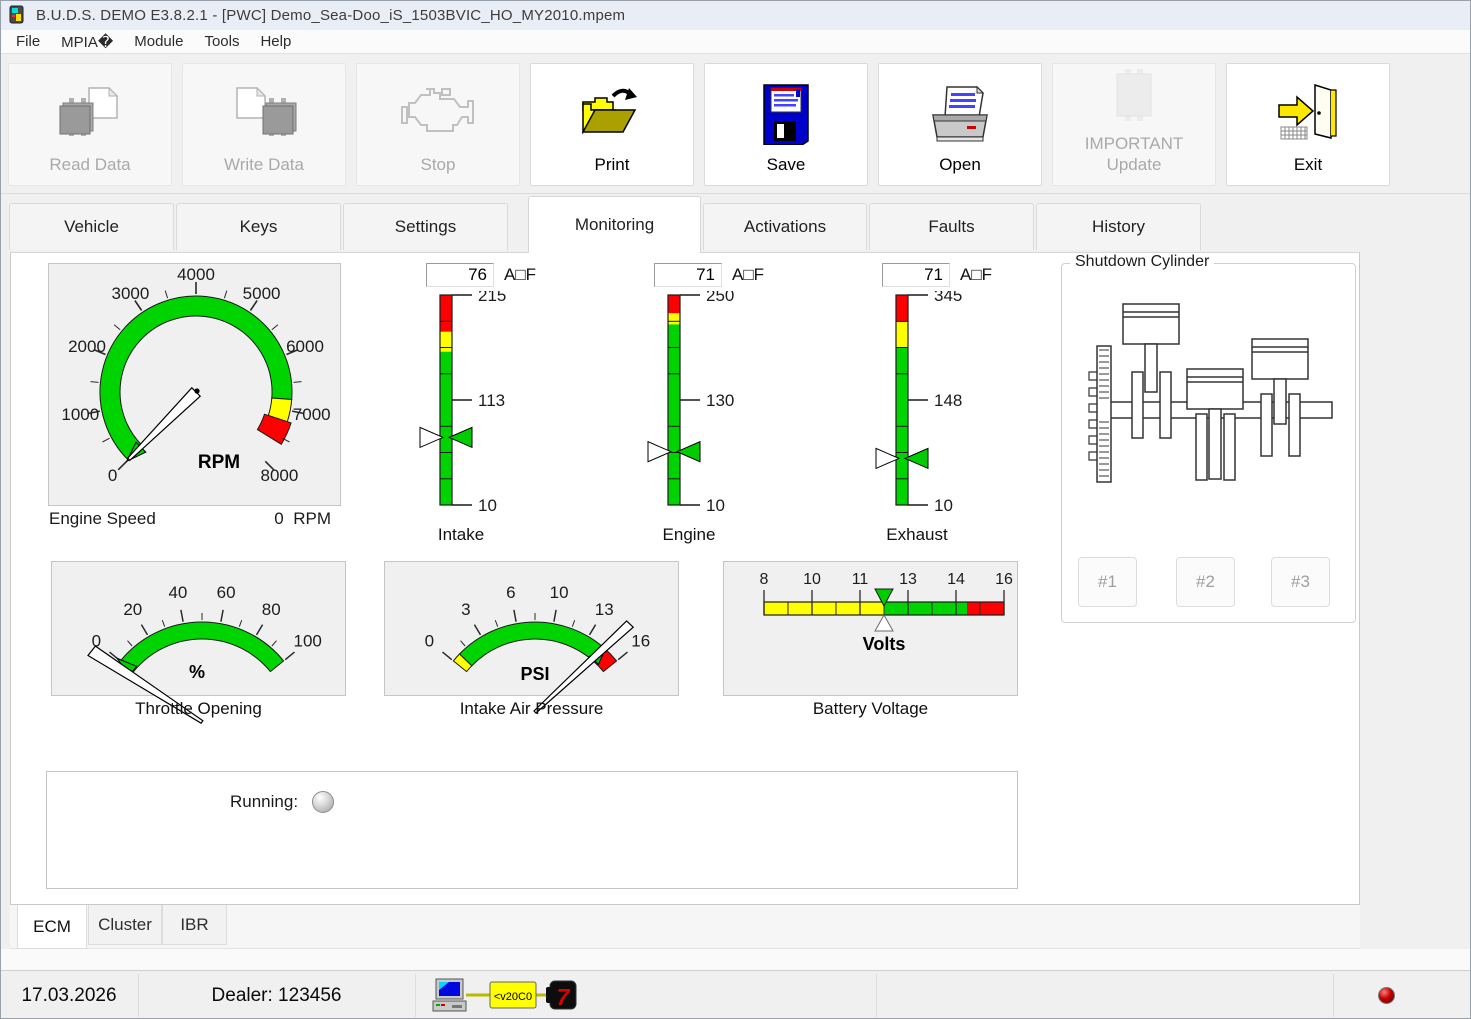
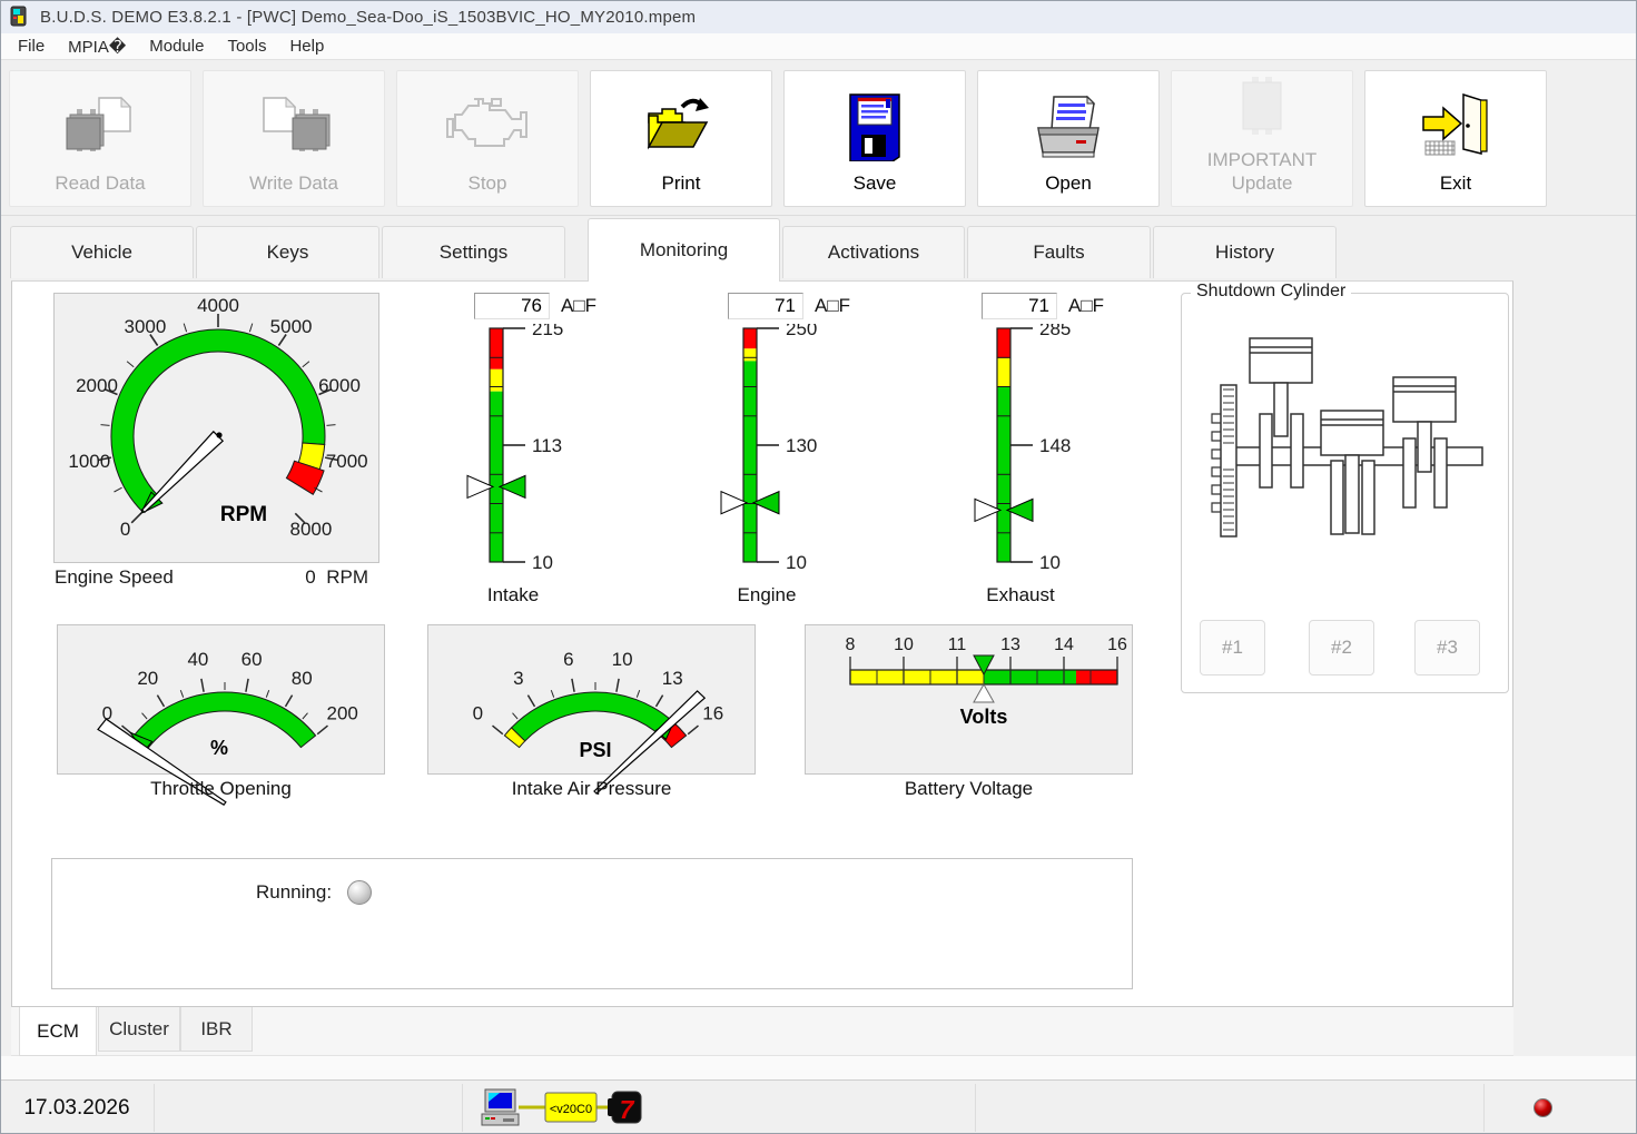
  B.U.D.S. DEMO E3.8.2.1 - [PWC] Demo_Sea-Doo_iS_1503BVIC_HO_MY2010.mpem
  File
  MPIA�
  Module
  Tools
  Help
  Read Data
  Write Data
  Stop
  Print
  Save
  Open
  IMPORTANT
  Update
  Exit
  Vehicle
  Keys
  Settings
  Monitoring
  Activations
  Faults
  History
  0
  1000
  2000
  3000
  4000
  5000
  6000
  7000
  8000
  RPM
  Engine Speed
  0 RPM
  76
  A□F
  215
  113
  10
  Intake
  71
  A□F
  250
  130
  10
  Engine
  71
  A□F
- 345
+ 285
  148
  10
  Exhaust
  Shutdown Cylinder
  #1
  #2
  #3
  0
  20
  40
  60
  80
- 100
+ 200
  %
  Throttle Opening
  0
  3
  6
  10
  13
  16
  PSI
  Intake Air Pressure
  8
  10
  11
  13
  14
  16
  Volts
  Battery Voltage
  Running:
  ECM
  Cluster
  IBR
  17.03.2026
- Dealer: 123456
  <v20C0
  7
